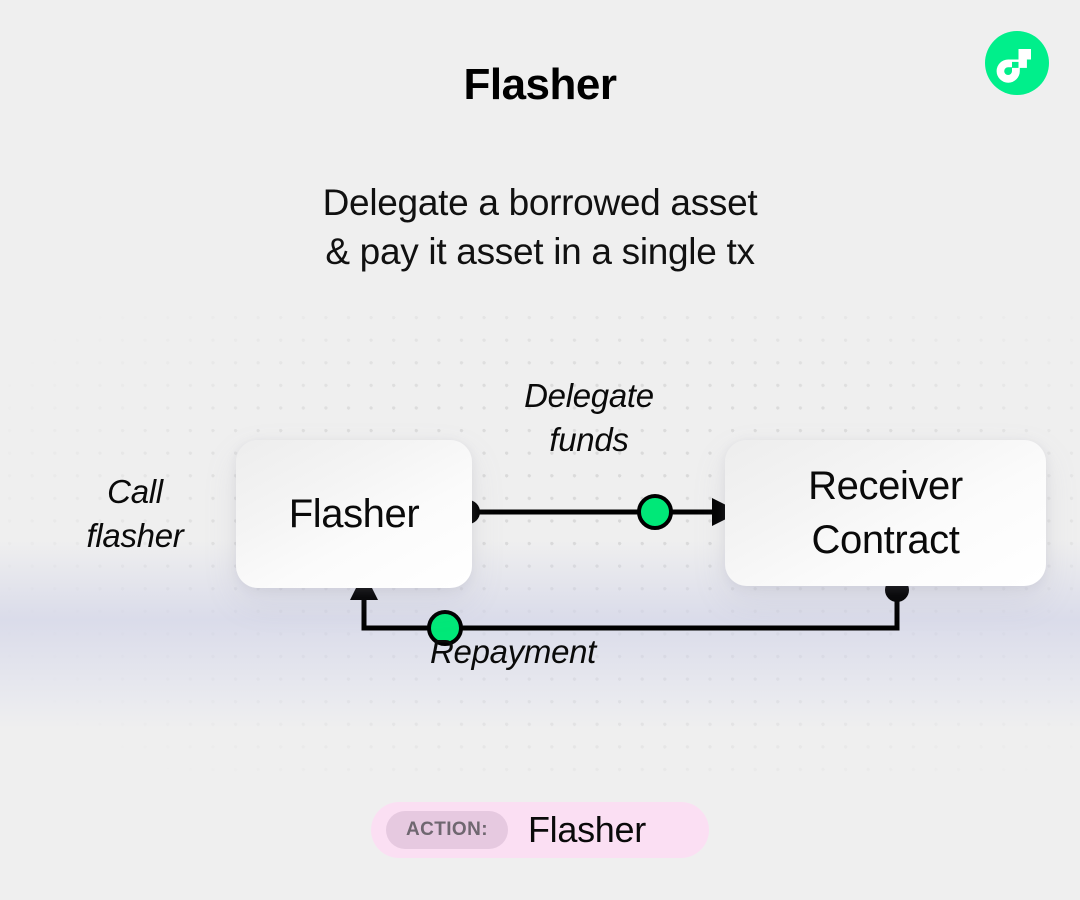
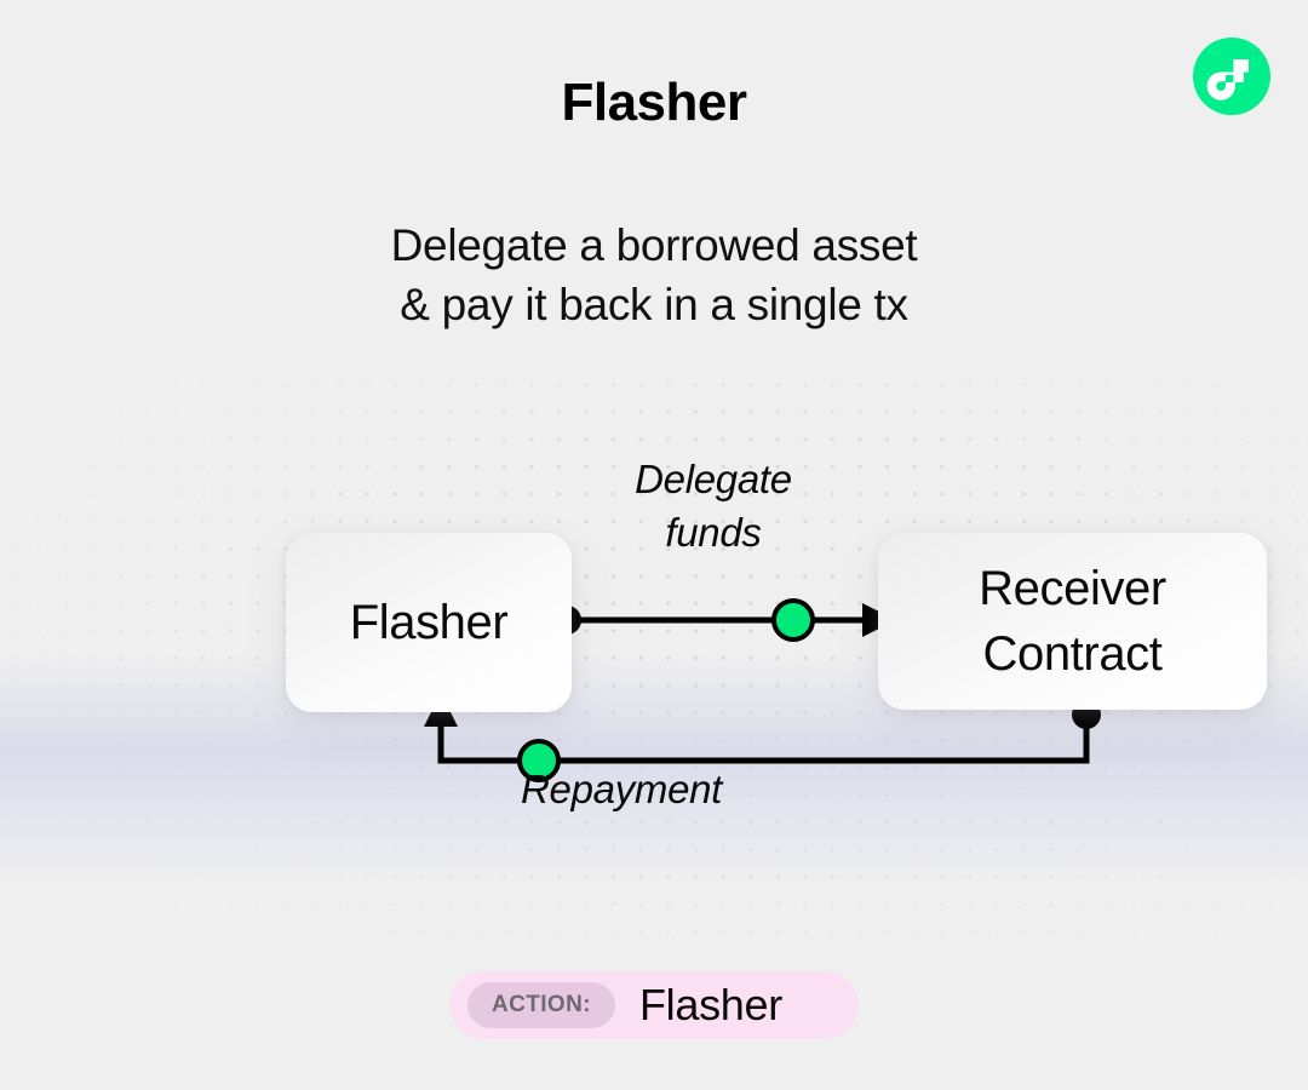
  Flasher
  Delegate a borrowed asset
- & pay it asset in a single tx
+ & pay it back in a single tx
  Flasher
  Receiver
  Contract
- Call
- flasher
  Delegate
  funds
  Repayment
  ACTION:
  Flasher
